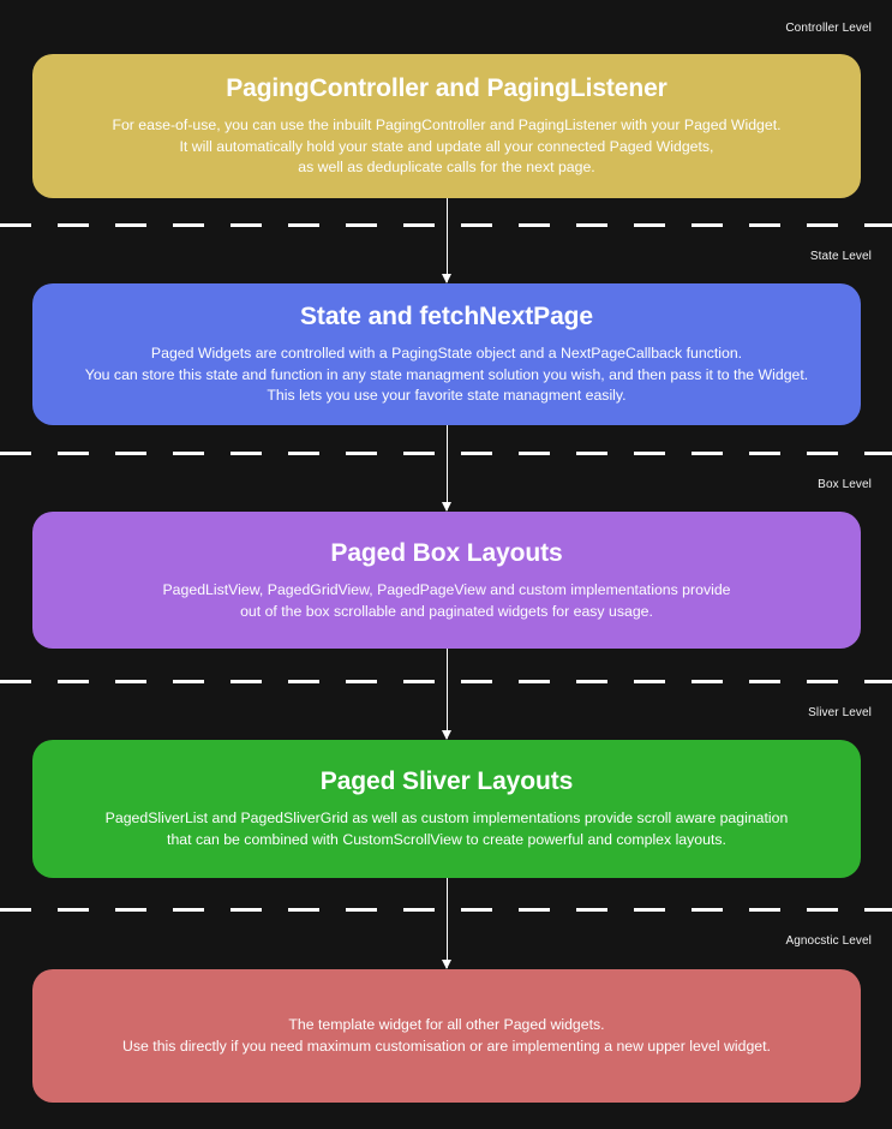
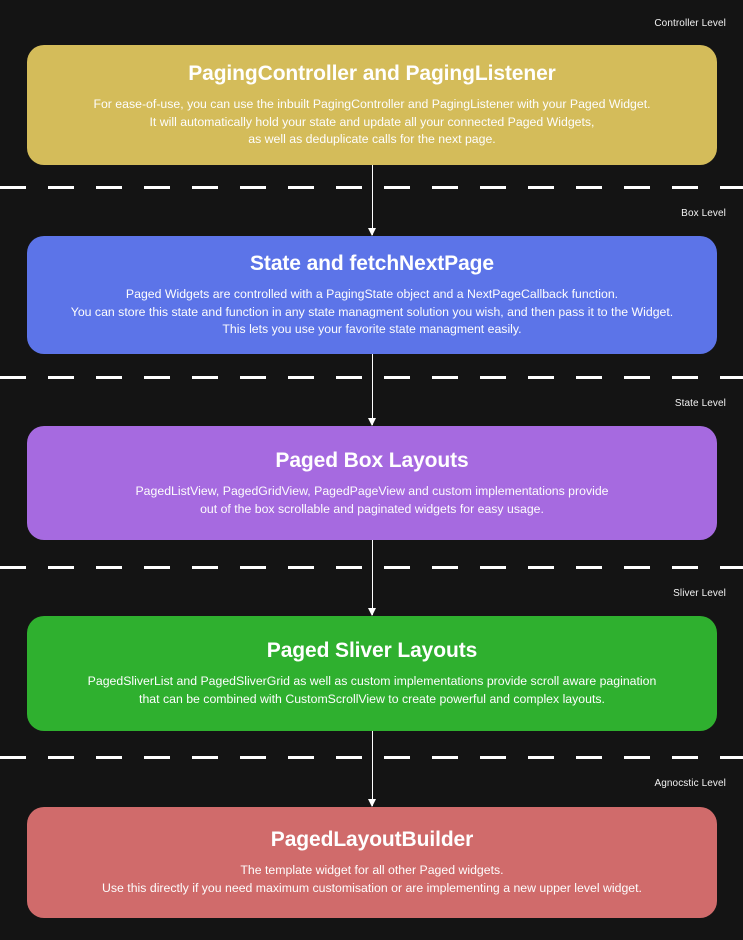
  Controller Level
  PagingController and PagingListener
  For ease-of-use, you can use the inbuilt PagingController and PagingListener with your Paged Widget.
  It will automatically hold your state and update all your connected Paged Widgets,
  as well as deduplicate calls for the next page.
- State Level
+ Box Level
  State and fetchNextPage
  Paged Widgets are controlled with a PagingState object and a NextPageCallback function.
  You can store this state and function in any state managment solution you wish, and then pass it to the Widget.
  This lets you use your favorite state managment easily.
- Box Level
+ State Level
  Paged Box Layouts
  PagedListView, PagedGridView, PagedPageView and custom implementations provide
  out of the box scrollable and paginated widgets for easy usage.
  Sliver Level
  Paged Sliver Layouts
  PagedSliverList and PagedSliverGrid as well as custom implementations provide scroll aware pagination
  that can be combined with CustomScrollView to create powerful and complex layouts.
  Agnocstic Level
+ PagedLayoutBuilder
  The template widget for all other Paged widgets.
  Use this directly if you need maximum customisation or are implementing a new upper level widget.
